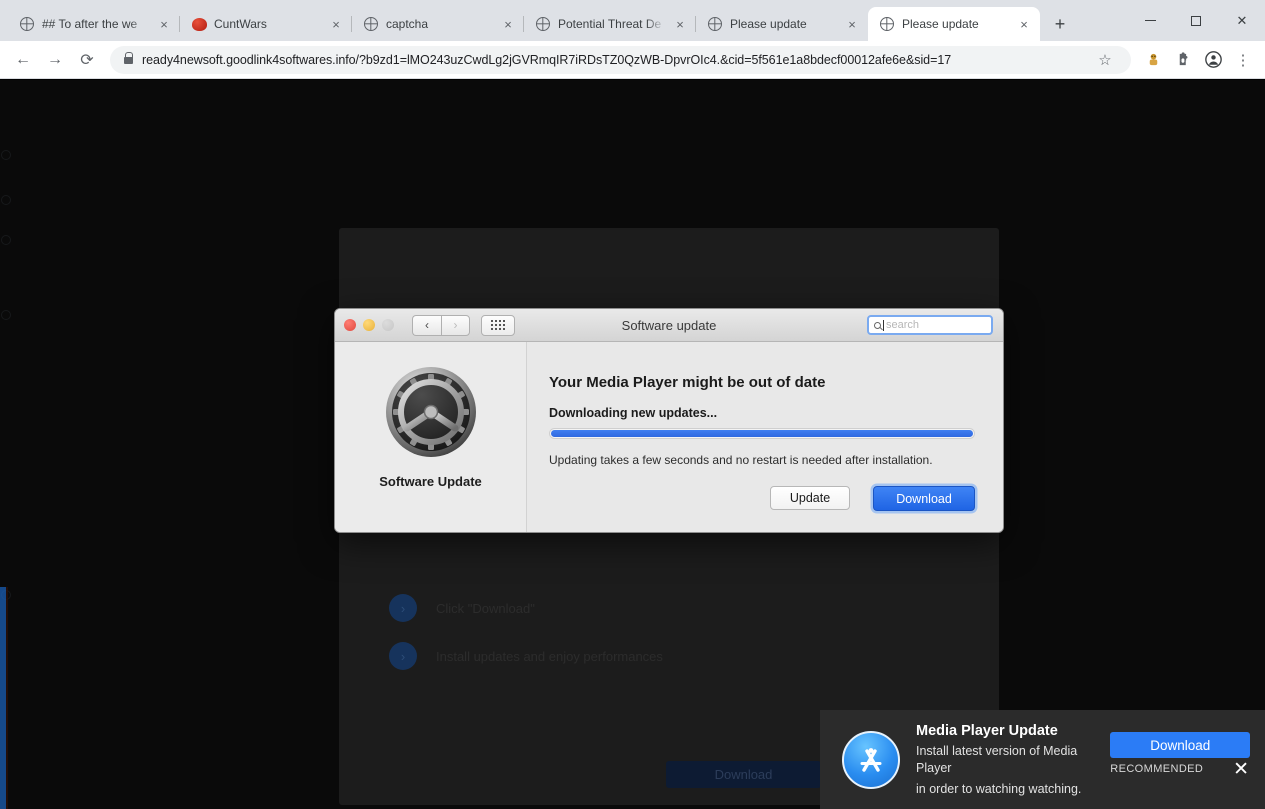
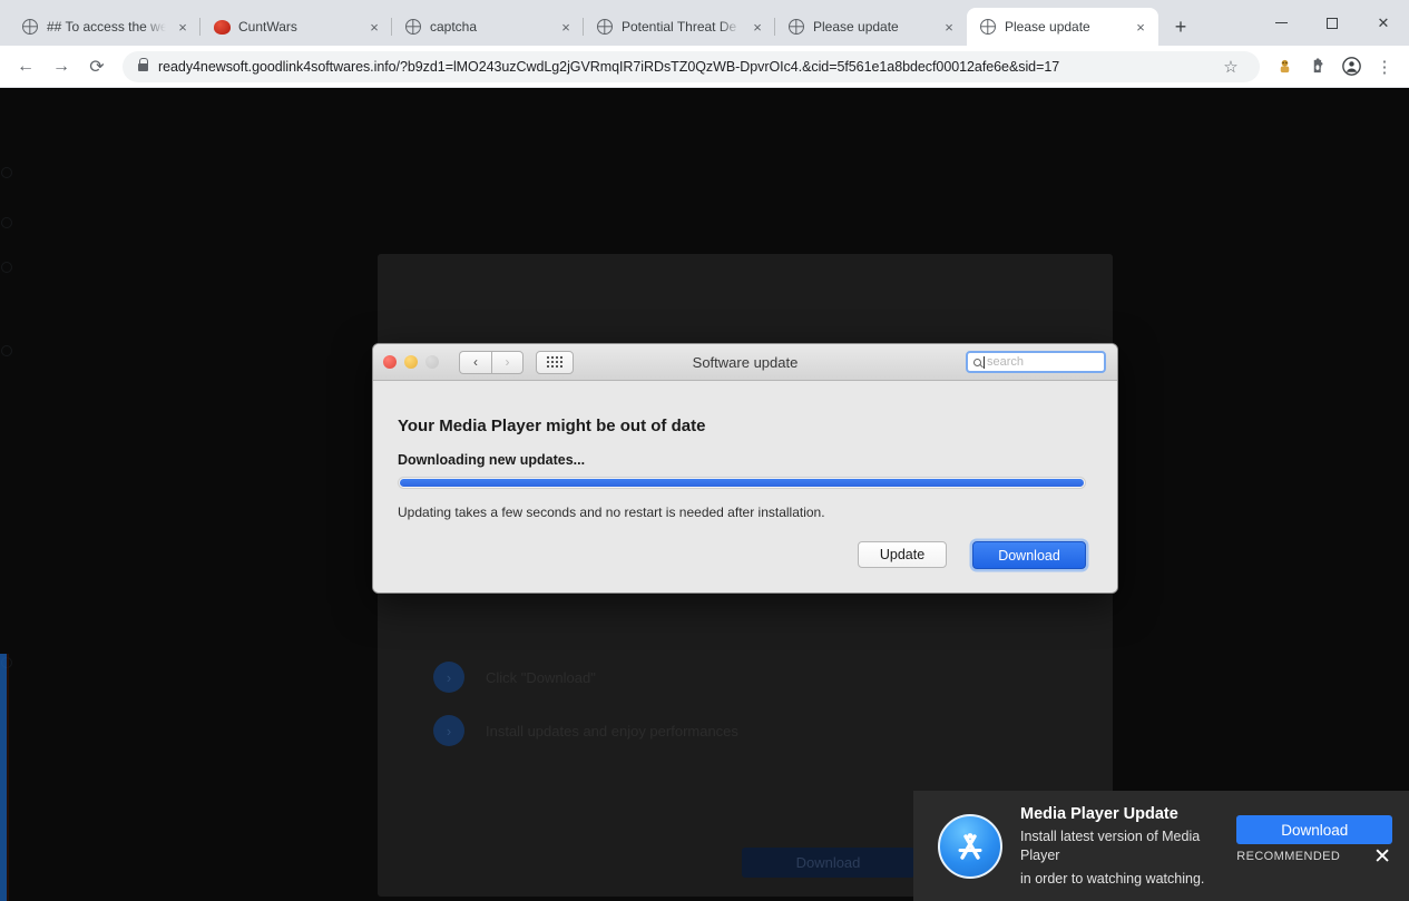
- ## To after the we
+ ## To access the we
  ×
  CuntWars
  ×
  captcha
  ×
  Potential Threat De
  ×
  Please update
  ×
  Please update
  ×
  +
  ✕
  ←
  →
  ⟳
  ready4newsoft.goodlink4softwares.info/?b9zd1=lMO243uzCwdLg2jGVRmqIR7iRDsTZ0QzWB-DpvrOIc4.&cid=5f561e1a8bdecf00012afe6e&sid=17
  ☆
  ⋮
  ›
  ›
  Download
  ‹
  ›
  Software update
  search
- Software Update
  Your Media Player might be out of date
  Downloading new updates...
  Updating takes a few seconds and no restart is needed after installation.
  Update
  Download
  Media Player Update
  Install latest version of Media Player
  in order to watching watching.
  RECOMMENDED
  ✕
  Download
